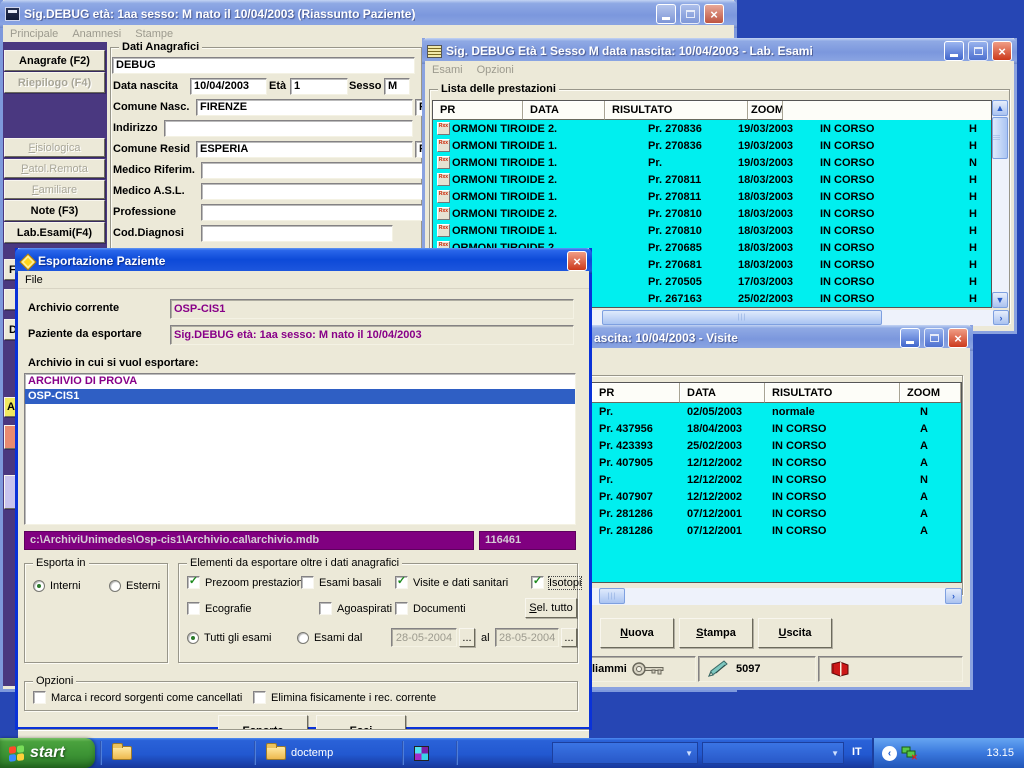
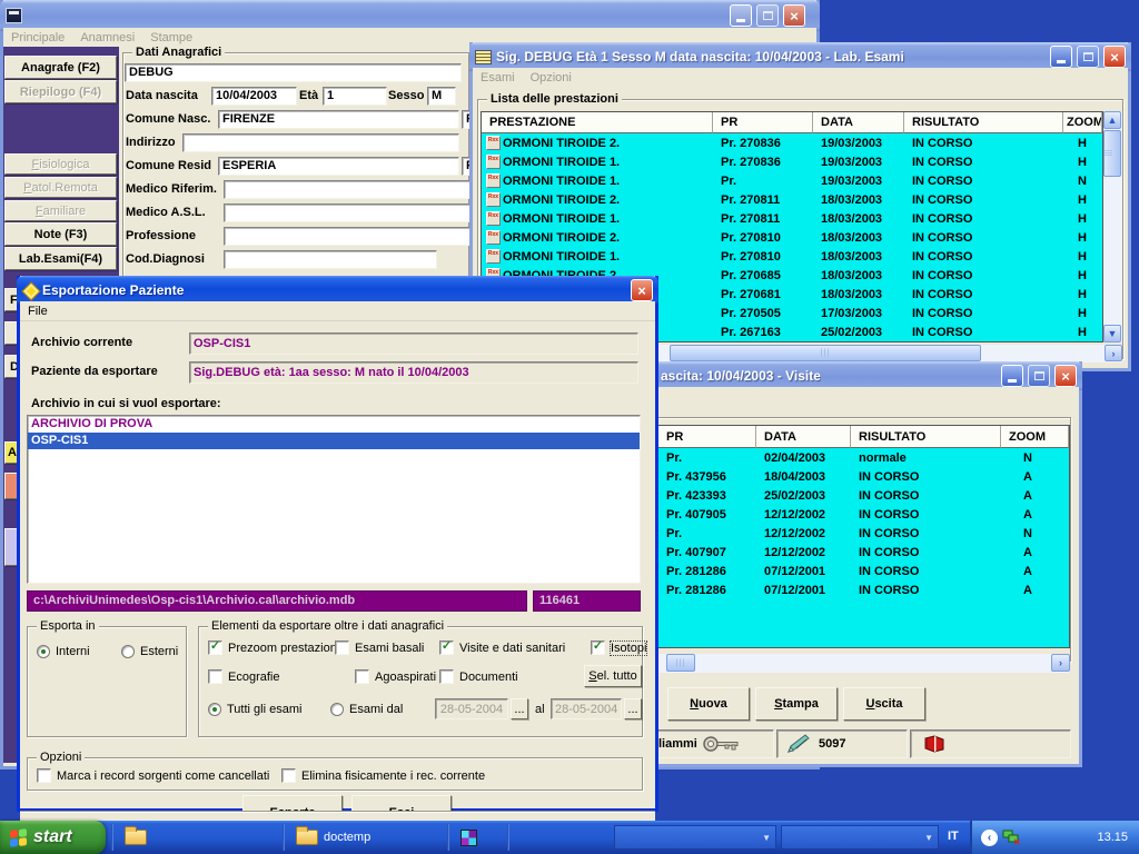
- Sig.DEBUG età: 1aa sesso: M nato il 10/04/2003 (Riassunto Paziente)
  ×
  Principale
  Anamnesi
  Stampe
  Anagrafe (F2)
  Riepilogo (F4)
  Fisiologica
  Patol.Remota
  Familiare
  Note (F3)
  Lab.Esami(F4)
  F
  D
  A
  Dati Anagrafici
  DEBUG
  Data nascita
  10/04/2003
  Età
  1
  Sesso
  M
  Comune Nasc.
  FIRENZE
  Indirizzo
  Comune Resid
  ESPERIA
  Medico Riferim.
  Medico A.S.L.
  Professione
  Cod.Diagnosi
  Sig. DEBUG Età 1 Sesso M data nascita: 10/04/2003 - Lab. Esami
  ×
  Esami
  Opzioni
  Lista delle prestazioni
+ PRESTAZIONE
  PR
  DATA
  RISULTATO
  ZOOM
  ORMONI TIROIDE 2.
  Pr. 270836
  19/03/2003
  IN CORSO
  H
  ORMONI TIROIDE 1.
  Pr. 270836
  19/03/2003
  IN CORSO
  H
  ORMONI TIROIDE 1.
  Pr.
  19/03/2003
  IN CORSO
  N
  ORMONI TIROIDE 2.
  Pr. 270811
  18/03/2003
  IN CORSO
  H
  ORMONI TIROIDE 1.
  Pr. 270811
  18/03/2003
  IN CORSO
  H
  ORMONI TIROIDE 2.
  Pr. 270810
  18/03/2003
  IN CORSO
  H
  ORMONI TIROIDE 1.
  Pr. 270810
  18/03/2003
  IN CORSO
  H
  Pr. 270685
  18/03/2003
  IN CORSO
  H
  Pr. 270681
  18/03/2003
  IN CORSO
  H
  Pr. 270505
  17/03/2003
  IN CORSO
  H
  Pr. 267163
  25/02/2003
  IN CORSO
  H
  ▲
  — — —
  ▼
  ›
  ascita: 10/04/2003 - Visite
  ×
  PR
  DATA
  RISULTATO
  ZOOM
  Pr.
- 02/05/2003
+ 02/04/2003
  normale
  N
  Pr. 437956
  18/04/2003
  IN CORSO
  A
  Pr. 423393
  25/02/2003
  IN CORSO
  A
  Pr. 407905
  12/12/2002
  IN CORSO
  A
  Pr.
  12/12/2002
  IN CORSO
  N
  Pr. 407907
  12/12/2002
  IN CORSO
  A
  Pr. 281286
  07/12/2001
  IN CORSO
  A
  Pr. 281286
  07/12/2001
  IN CORSO
  A
  ›
  Nuova
  Stampa
  Uscita
  liammi
  5097
  Esportazione Paziente
  ×
  File
  Archivio corrente
  OSP-CIS1
  Paziente da esportare
  Sig.DEBUG età: 1aa sesso: M nato il 10/04/2003
  Archivio in cui si vuol esportare:
  ARCHIVIO DI PROVA
  OSP-CIS1
  c:\ArchiviUnimedes\Osp-cis1\Archivio.cal\archivio.mdb
  116461
  Esporta in
  Interni
  Esterni
  Elementi da esportare oltre i dati anagrafici
  ✓
  Prezoom prestazion
  Esami basali
  ✓
  Visite e dati sanitari
  ✓
  Isotopi
  Ecografie
  Agoaspirati
  Documenti
  Sel. tutto
  Tutti gli esami
  Esami dal
  28-05-2004
  ...
  al
  28-05-2004
  ...
  Opzioni
  Marca i record sorgenti come cancellati
  Elimina fisicamente i rec. corrente
  start
  doctemp
  ▼
  ▼
  IT
  ‹
  ✕
  13.15
